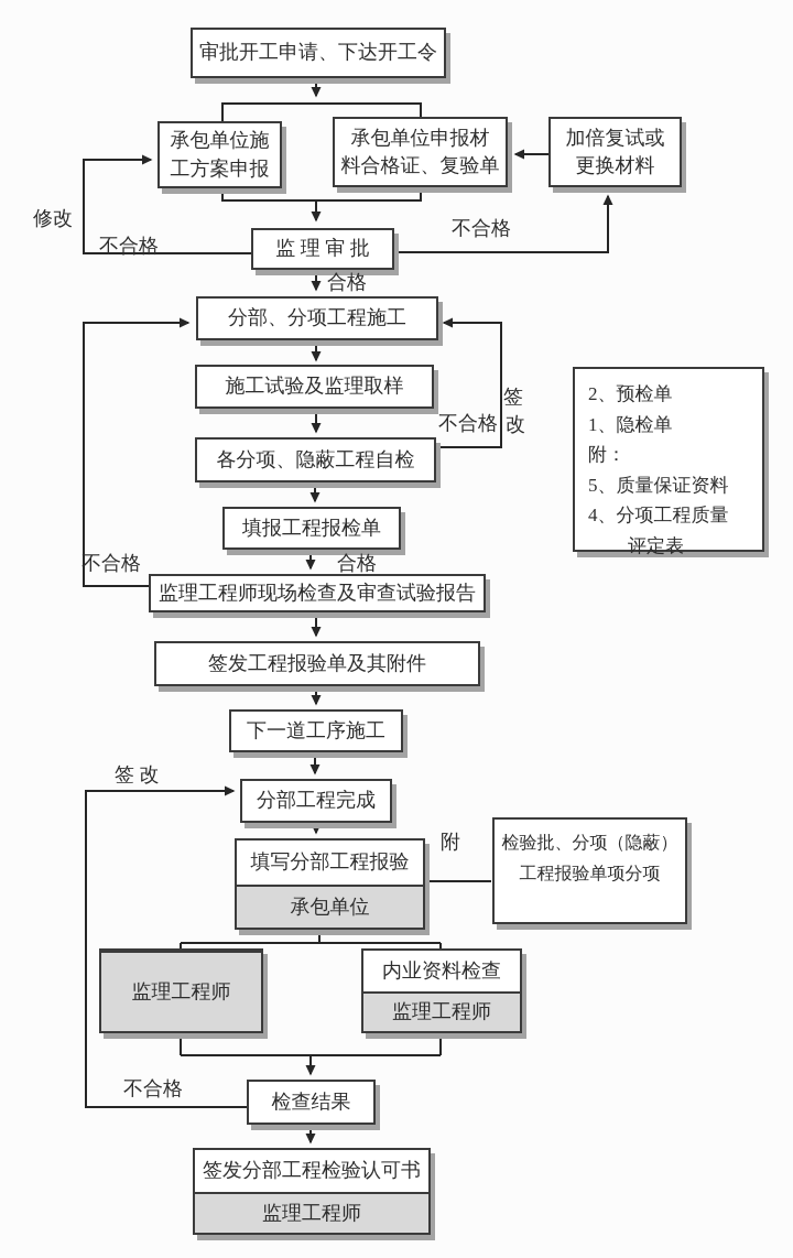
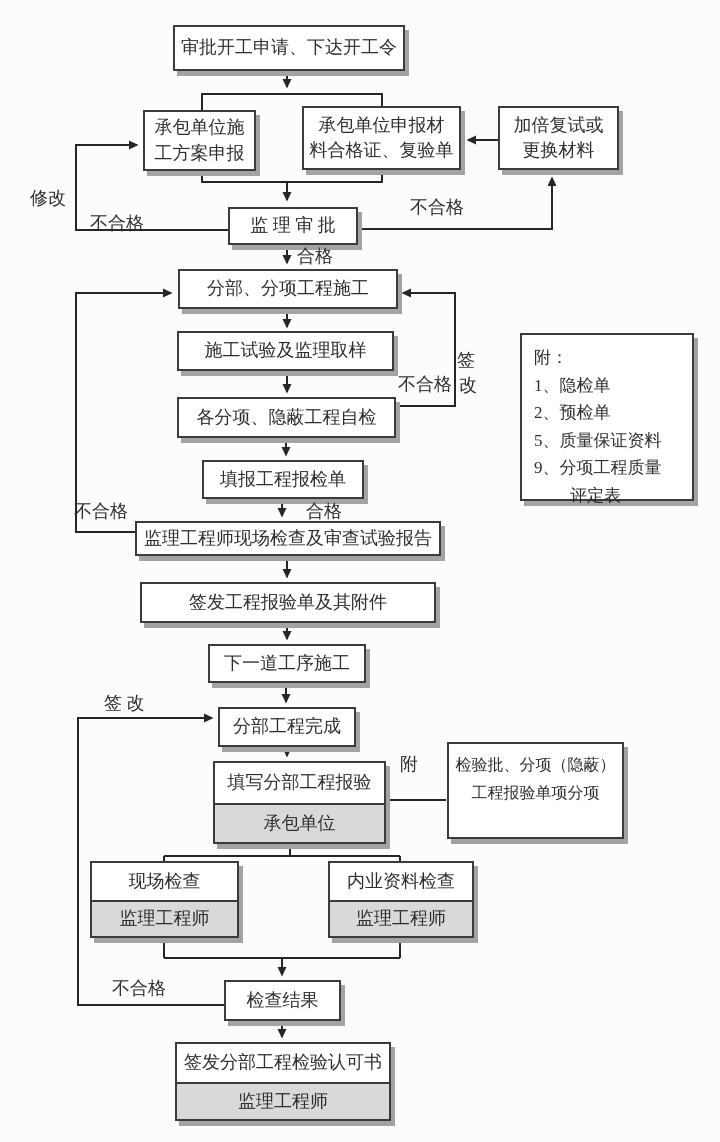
  审批开工申请、下达开工令
  承包单位施
  工方案申报
  承包单位申报材
  料合格证、复验单
  加倍复试或
  更换材料
  监 理 审 批
  分部、分项工程施工
  施工试验及监理取样
  各分项、隐蔽工程自检
  填报工程报检单
  监理工程师现场检查及审查试验报告
  签发工程报验单及其附件
  下一道工序施工
  分部工程完成
  填写分部工程报验
  承包单位
+ 现场检查
  监理工程师
  内业资料检查
  监理工程师
  检查结果
  签发分部工程检验认可书
  监理工程师
- 2、预检单
+ 附：
  1、隐检单
- 附：
+ 2、预检单
  5、质量保证资料
- 4、分项工程质量
+ 9、分项工程质量
  评定表
  检验批、分项（隐蔽）
  工程报验单项分项
  修改
  不合格
  不合格
  合格
  不合格
  签
  改
  不合格
  合格
  签 改
  附
  不合格
